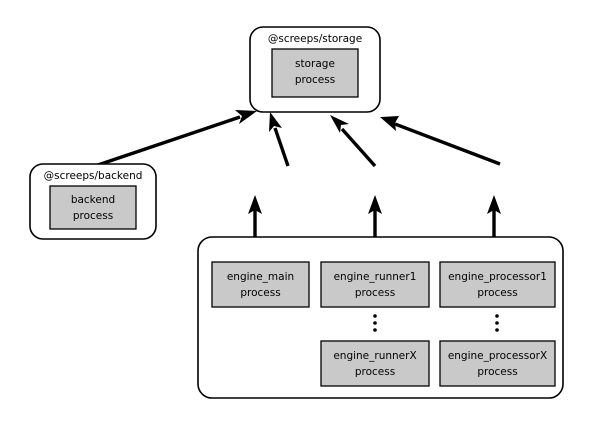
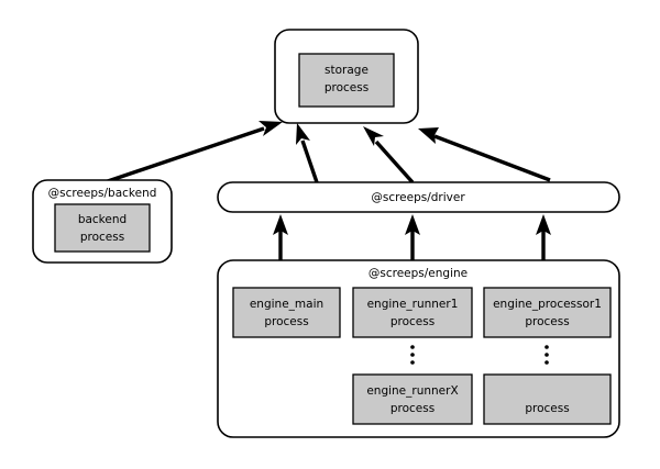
- @screeps/storage
  storage
  process
  @screeps/backend
  backend
  process
+ @screeps/driver
+ @screeps/engine
  engine_main
  process
  engine_runner1
  process
  engine_processor1
  process
  engine_runnerX
  process
- engine_processorX
  process
